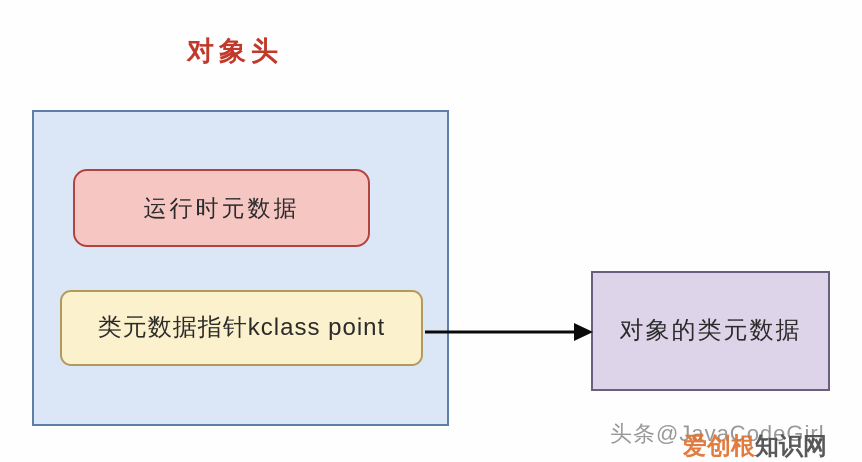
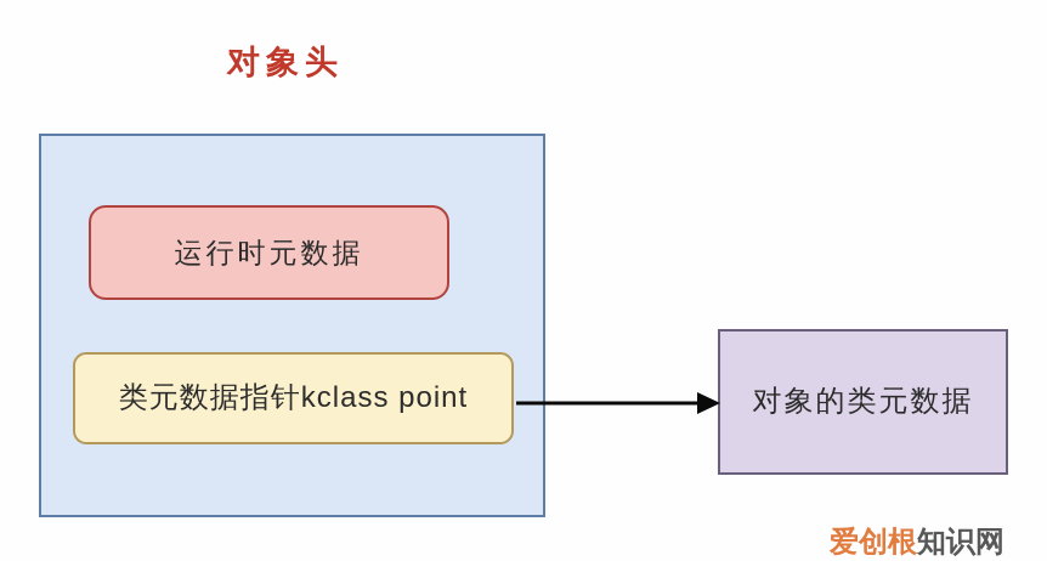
  对象头
  运行时元数据
  类元数据指针kclass point
  对象的类元数据
- 头条@JavaCodeGirl
  爱创根知识网
